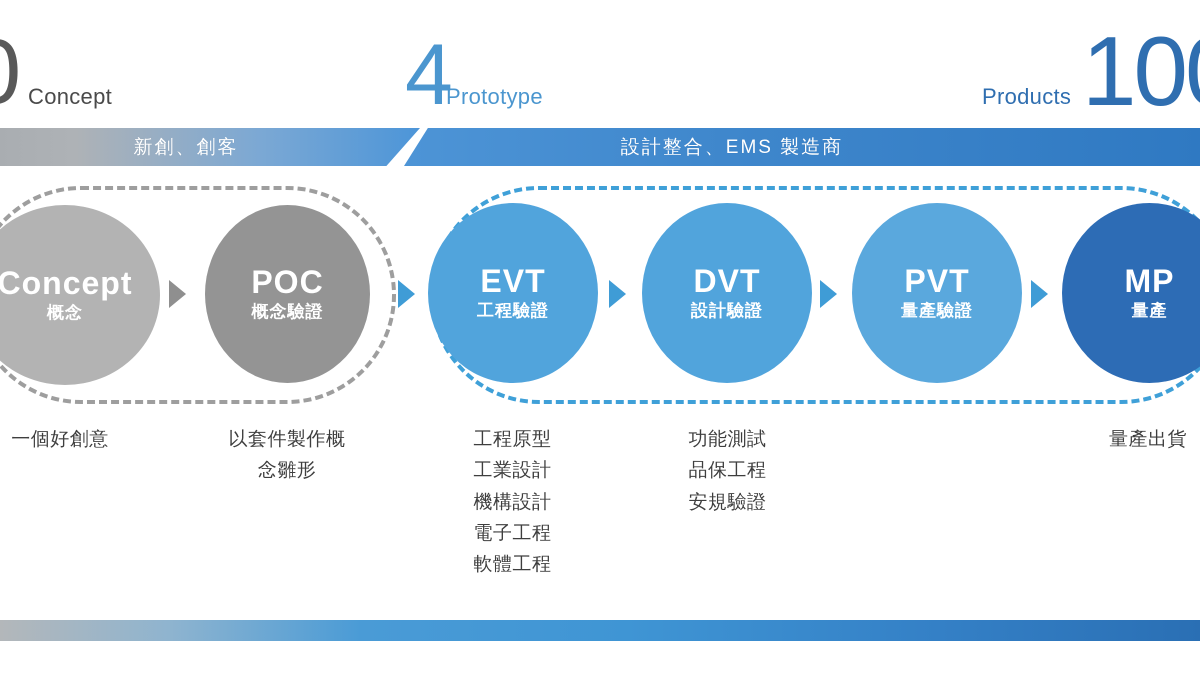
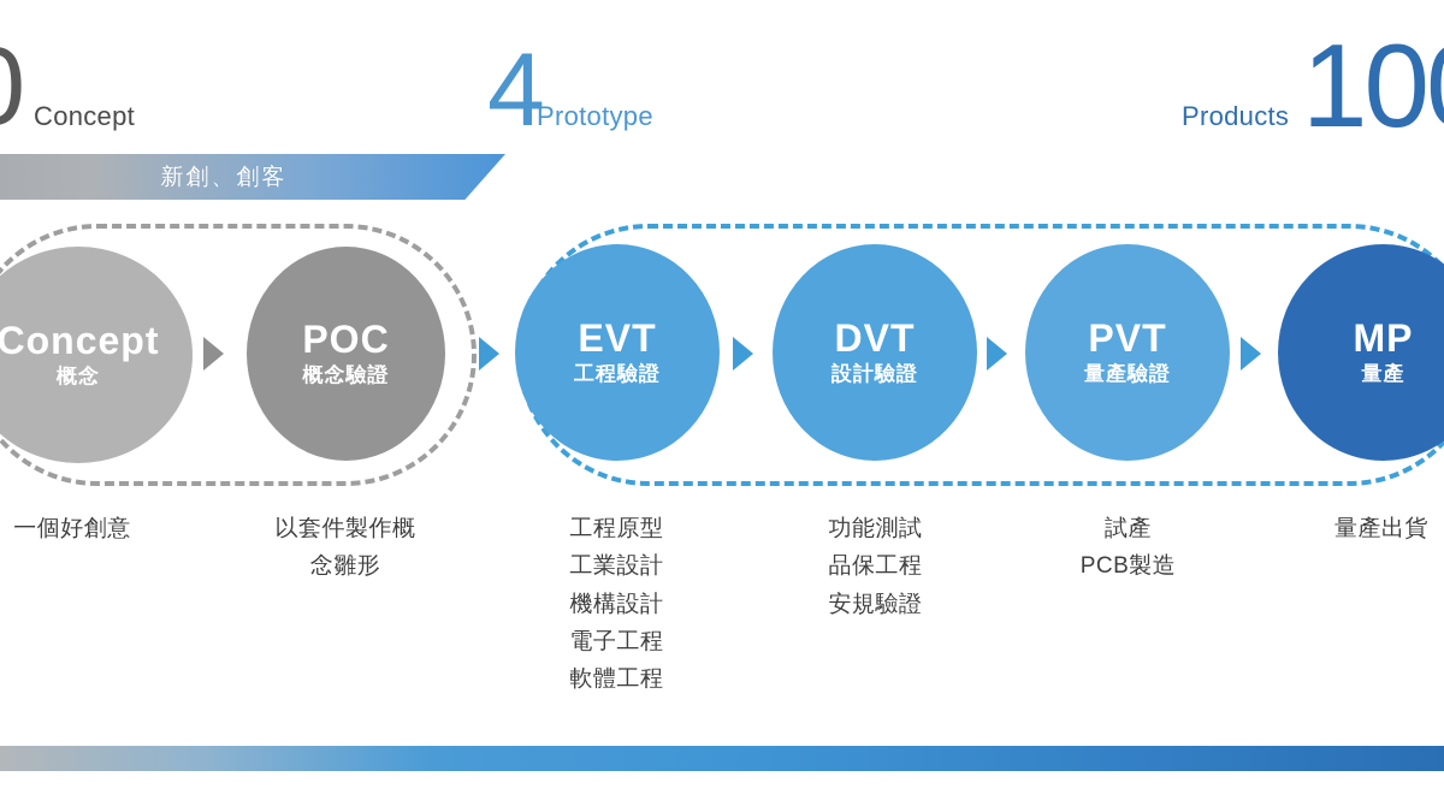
  Concept
  4
  Prototype
  Products
  新創、創客
- 設計整合、EMS 製造商
  Concept
  概念
  POC
  概念驗證
  EVT
  工程驗證
  DVT
  設計驗證
  PVT
  量產驗證
  MP
  量產
  一個好創意
  以套件製作概
  念雛形
  工程原型
  工業設計
  機構設計
  電子工程
  軟體工程
  功能測試
  品保工程
  安規驗證
+ 試產
+ PCB製造
  量產出貨
